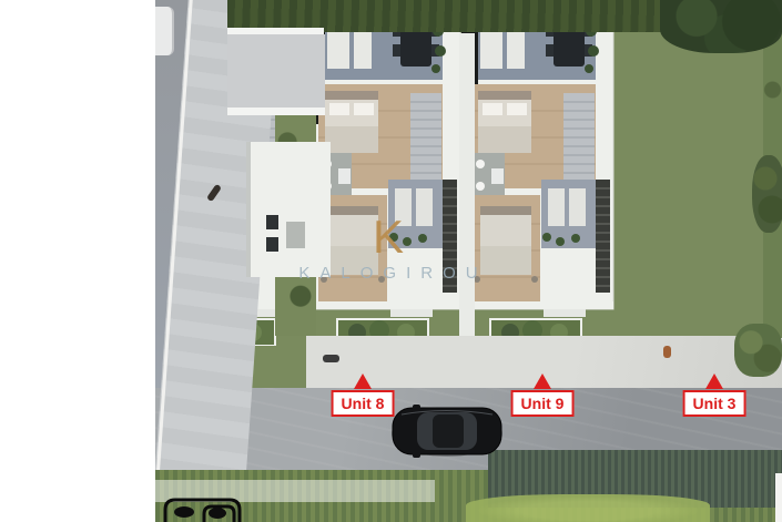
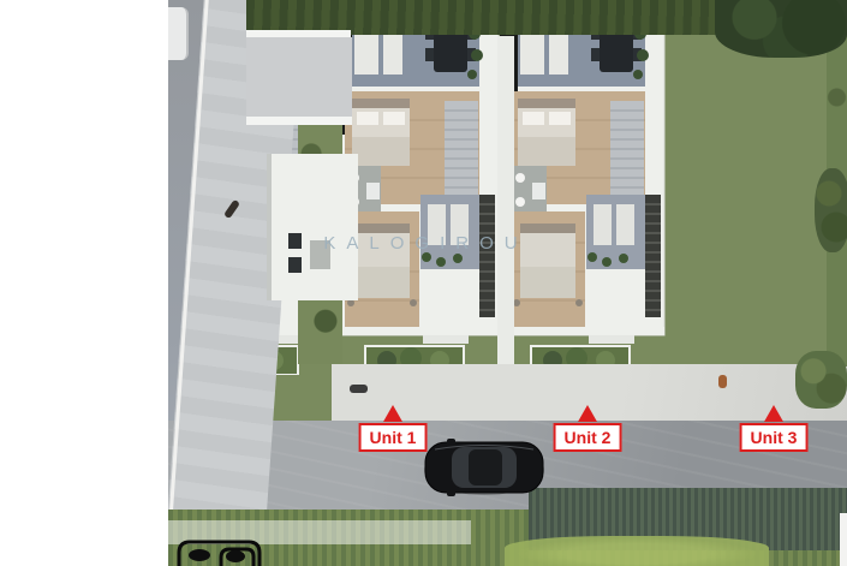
- K
  KALOGIROU
- Unit 8
+ Unit 1
- Unit 9
+ Unit 2
  Unit 3
